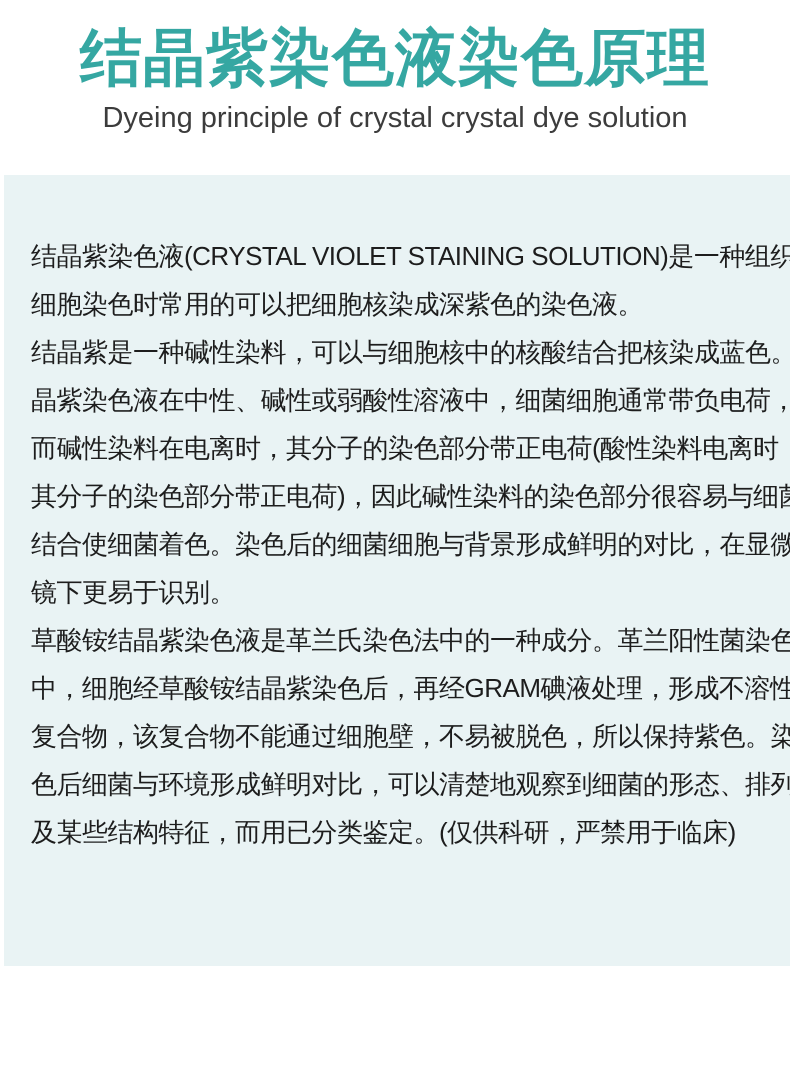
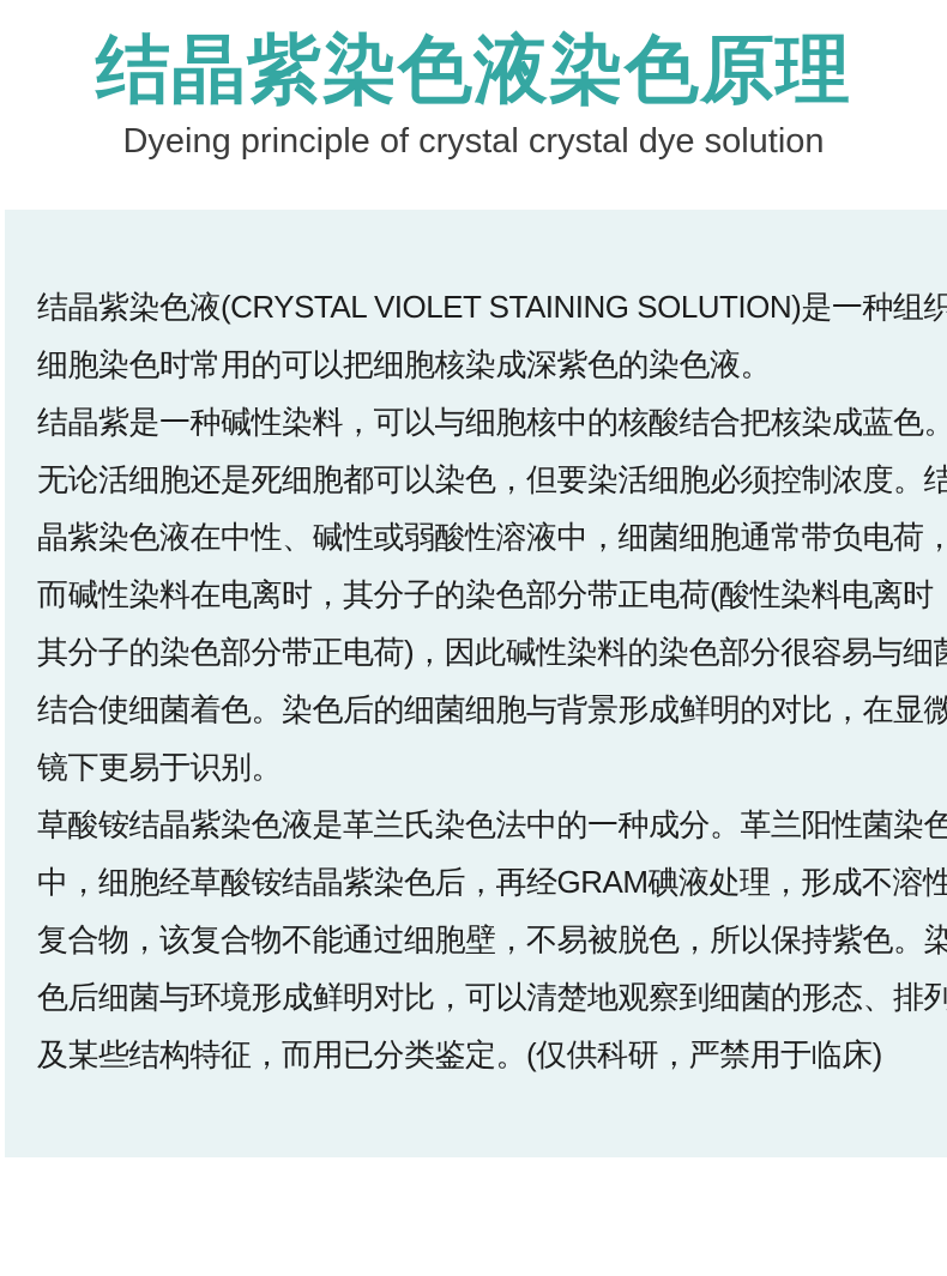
  结晶紫染色液染色原理
  Dyeing principle of crystal crystal dye solution
  结晶紫染色液(CRYSTAL VIOLET STAINING SOLUTION)是一种组织
  细胞染色时常用的可以把细胞核染成深紫色的染色液。
  结晶紫是一种碱性染料，可以与细胞核中的核酸结合把核染成蓝色。
+ 无论活细胞还是死细胞都可以染色，但要染活细胞必须控制浓度。结
  晶紫染色液在中性、碱性或弱酸性溶液中，细菌细胞通常带负电荷，
  而碱性染料在电离时，其分子的染色部分带正电荷(酸性染料电离时
  其分子的染色部分带正电荷)，因此碱性染料的染色部分很容易与细
  结合使细菌着色。染色后的细菌细胞与背景形成鲜明的对比，在显微
  镜下更易于识别。
  草酸铵结晶紫染色液是革兰氏染色法中的一种成分。革兰阳性菌染色
  中，细胞经草酸铵结晶紫染色后，再经GRAM碘液处理，形成不溶性
  复合物，该复合物不能通过细胞壁，不易被脱色，所以保持紫色。染
  色后细菌与环境形成鲜明对比，可以清楚地观察到细菌的形态、排列
  及某些结构特征，而用已分类鉴定。(仅供科研，严禁用于临床)
